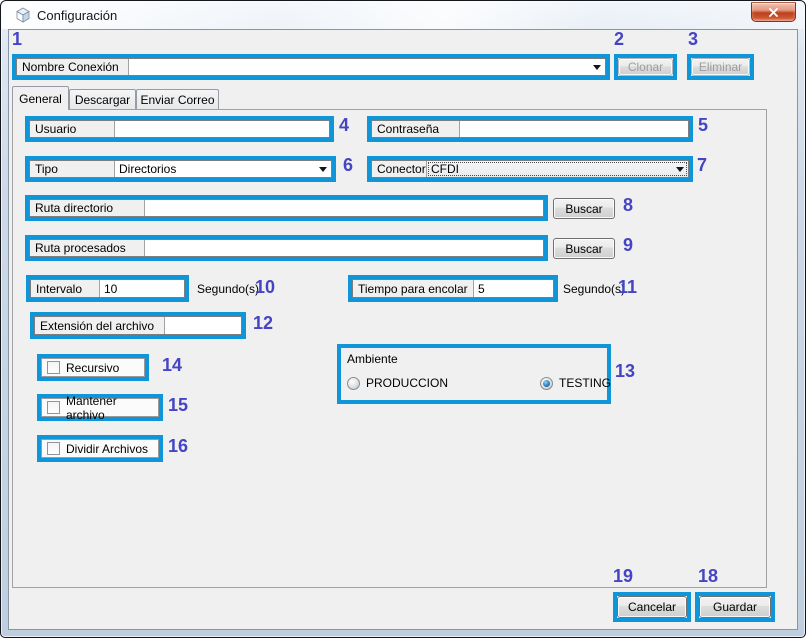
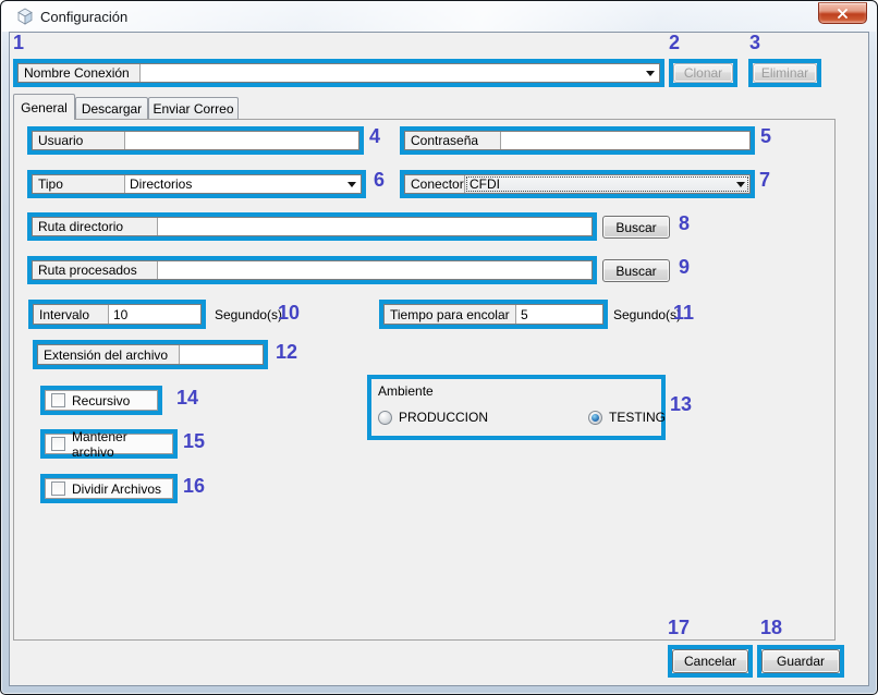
  Configuración
  1
  Nombre Conexión
  2
  Clonar
  3
  Eliminar
  General
  Descargar
  Enviar Correo
  Usuario
  4
  Contraseña
  5
  Tipo
  Directorios
  6
  Conector
  CFDI
  7
  Ruta directorio
  Buscar
  8
  Ruta procesados
  Buscar
  9
  Intervalo
  10
  Segundo(s)
  10
  Tiempo para encolar
  5
  Segundo(s)
  11
  Extensión del archivo
  12
  Ambiente
  PRODUCCION
  TESTING
  13
  Recursivo
  14
  Mantener archivo
  15
  Dividir Archivos
  16
- 19
+ 17
  18
  Cancelar
  Guardar
